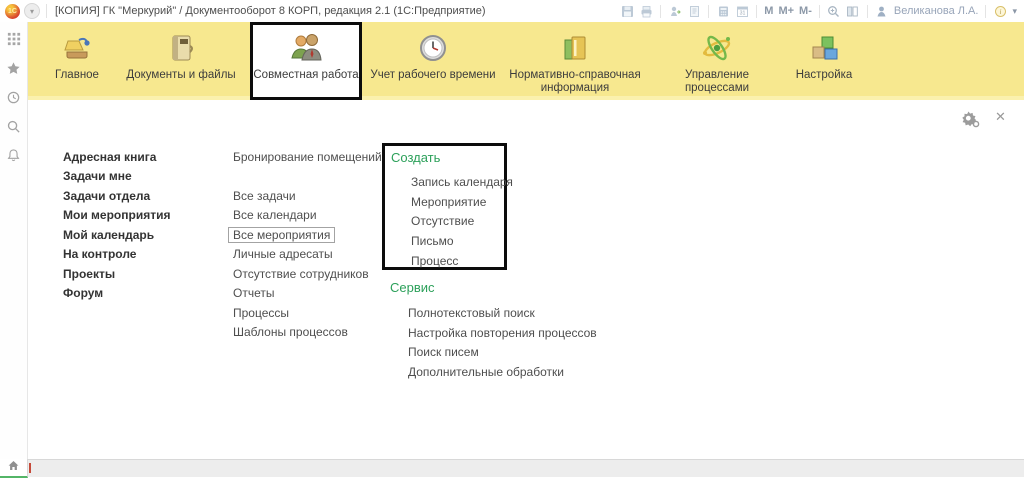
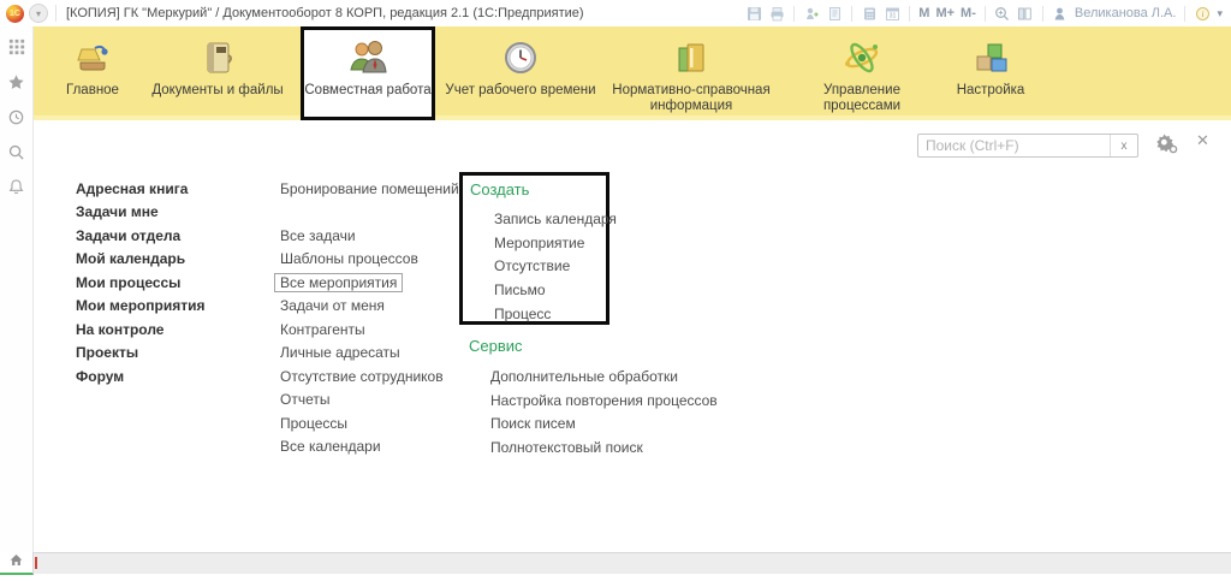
  ▾
  [КОПИЯ] ГК "Меркурий" / Документооборот 8 КОРП, редакция 2.1 (1С:Предприятие)
  M
  M+
  M-
  Великанова Л.А.
  i
  ▾
  Главное
  Документы и файлы
  Совместная работа
  Учет рабочего времени
  Нормативно-справочная информация
  Управление процессами
  Настройка
+ Поиск (Ctrl+F)
+ x
  ✕
  Адресная книга
  Задачи мне
  Задачи отдела
- Мои мероприятия
+ Мой календарь
+ Мои процессы
- Мой календарь
+ Мои мероприятия
  На контроле
  Проекты
  Форум
  Бронирование помещений
  Все задачи
- Все календари
+ Шаблоны процессов
  Все мероприятия
+ Задачи от меня
+ Контрагенты
  Личные адресаты
  Отсутствие сотрудников
  Отчеты
  Процессы
- Шаблоны процессов
+ Все календари
  Создать
  Запись календаря
  Мероприятие
  Отсутствие
  Письмо
  Процесс
  Сервис
- Полнотекстовый поиск
+ Дополнительные обработки
  Настройка повторения процессов
  Поиск писем
- Дополнительные обработки
+ Полнотекстовый поиск
